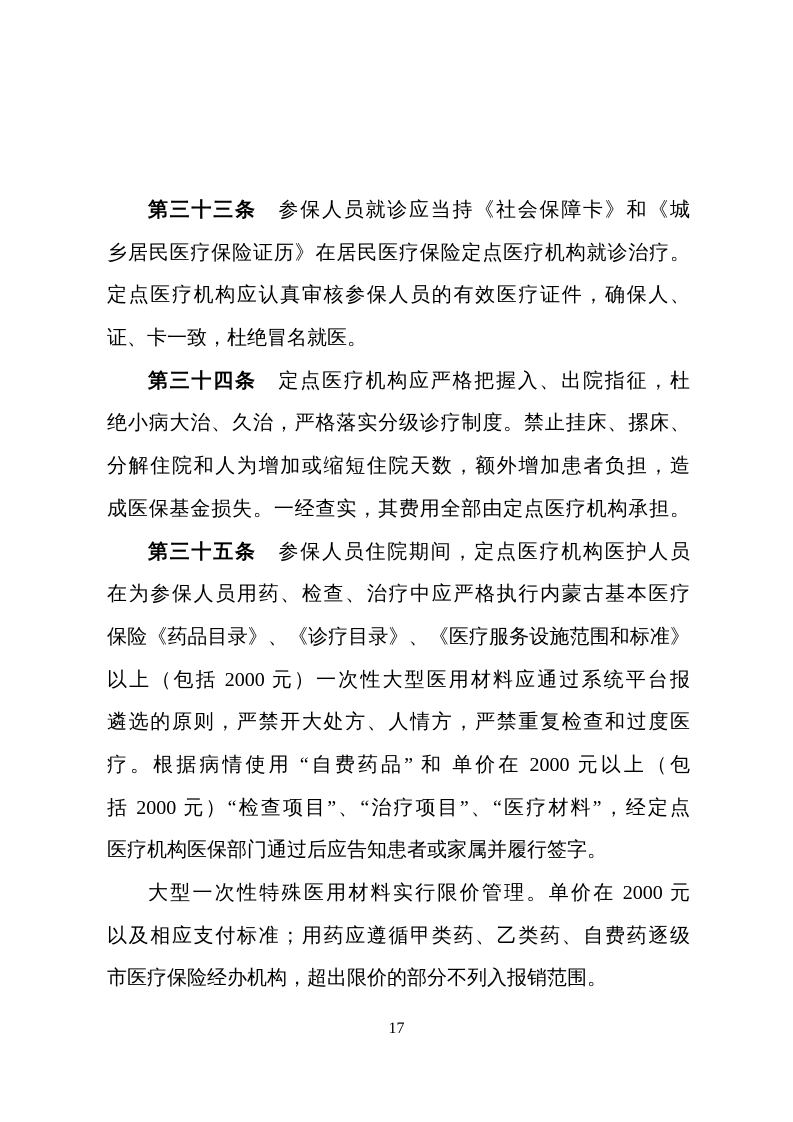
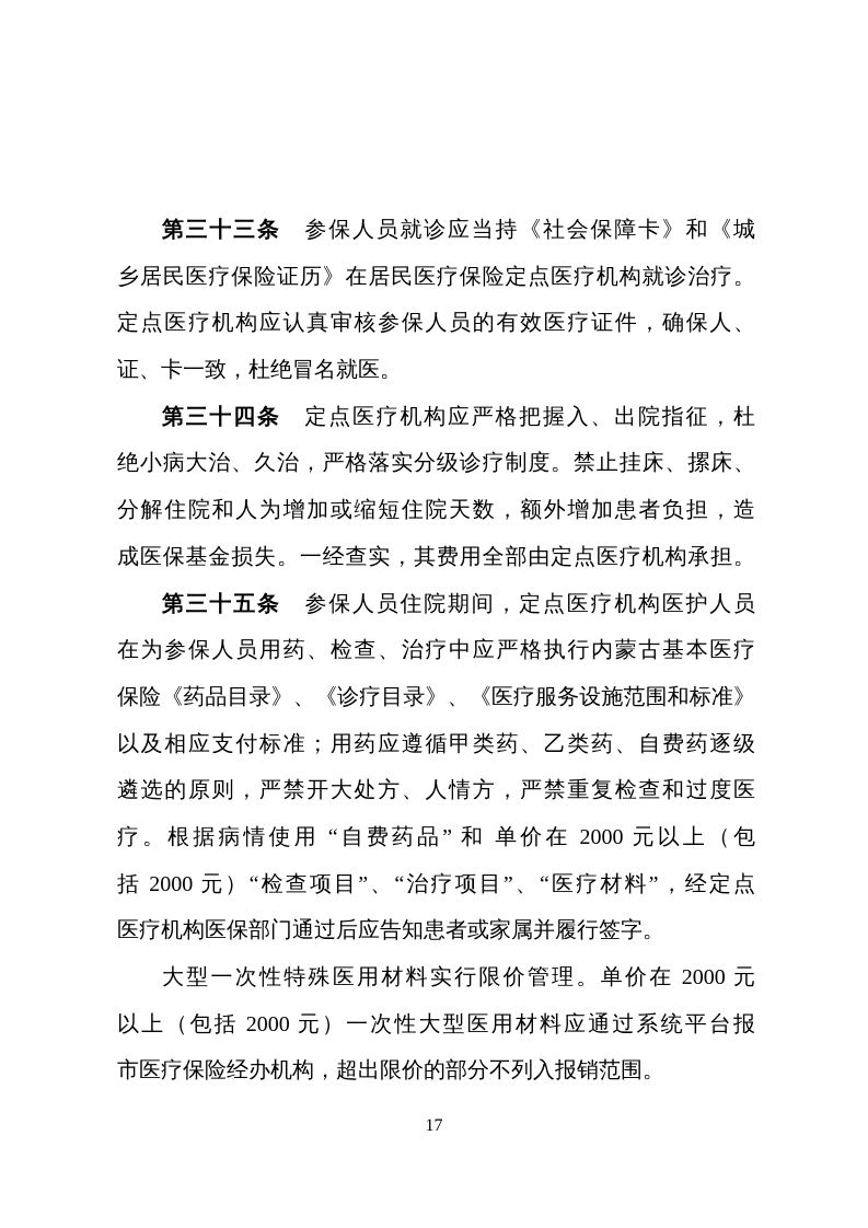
  第三十三条 参保人员就诊应当持《社会保障卡》和《城
  乡居民医疗保险证历》在居民医疗保险定点医疗机构就诊治疗。
  定点医疗机构应认真审核参保人员的有效医疗证件，确保人、
  证、卡一致，杜绝冒名就医。
  第三十四条 定点医疗机构应严格把握入、出院指征，杜
  绝小病大治、久治，严格落实分级诊疗制度。禁止挂床、摞床、
  分解住院和人为增加或缩短住院天数，额外增加患者负担，造
  成医保基金损失。一经查实，其费用全部由定点医疗机构承担。
  第三十五条 参保人员住院期间，定点医疗机构医护人员
  在为参保人员用药、检查、治疗中应严格执行内蒙古基本医疗
  保险《药品目录》、《诊疗目录》、《医疗服务设施范围和标准》
- 以上（包括 2000 元）一次性大型医用材料应通过系统平台报
+ 以及相应支付标准；用药应遵循甲类药、乙类药、自费药逐级
  遴选的原则，严禁开大处方、人情方，严禁重复检查和过度医
  疗。根据病情使用 “自费药品” 和 单价在 2000 元以上（包
  括 2000 元）“检查项目”、“治疗项目”、“医疗材料”，经定点
  医疗机构医保部门通过后应告知患者或家属并履行签字。
  大型一次性特殊医用材料实行限价管理。单价在 2000 元
- 以及相应支付标准；用药应遵循甲类药、乙类药、自费药逐级
+ 以上（包括 2000 元）一次性大型医用材料应通过系统平台报
  市医疗保险经办机构，超出限价的部分不列入报销范围。
  17
